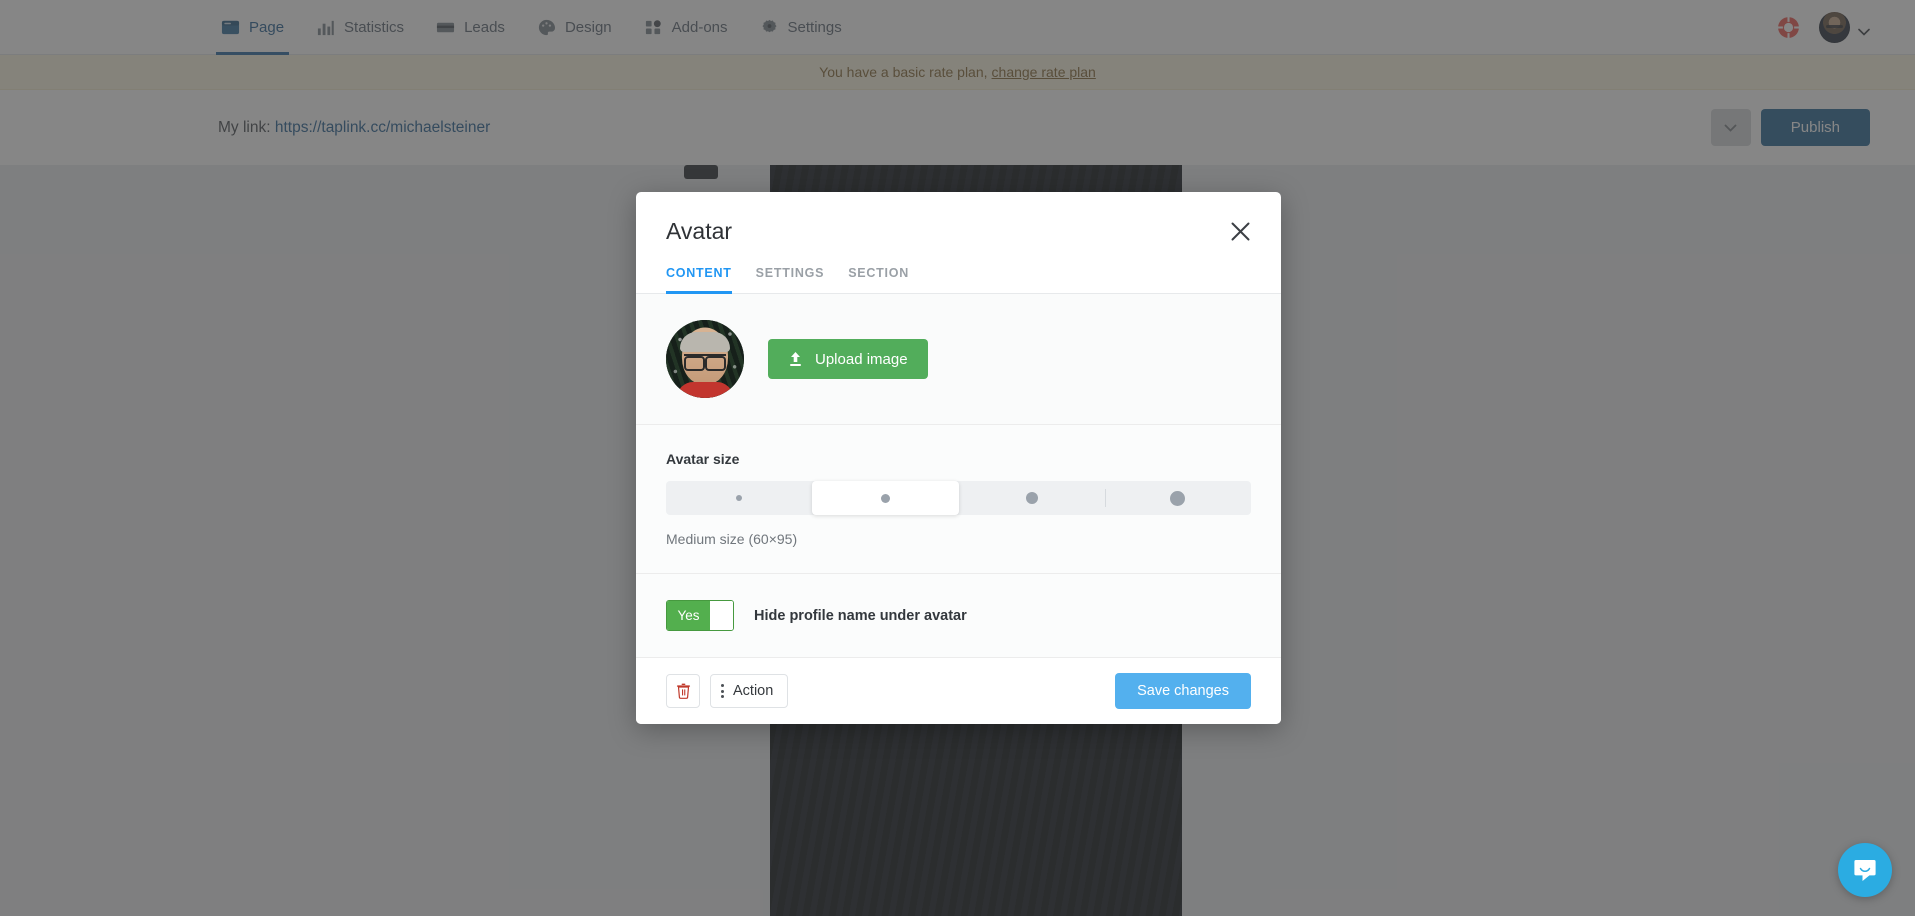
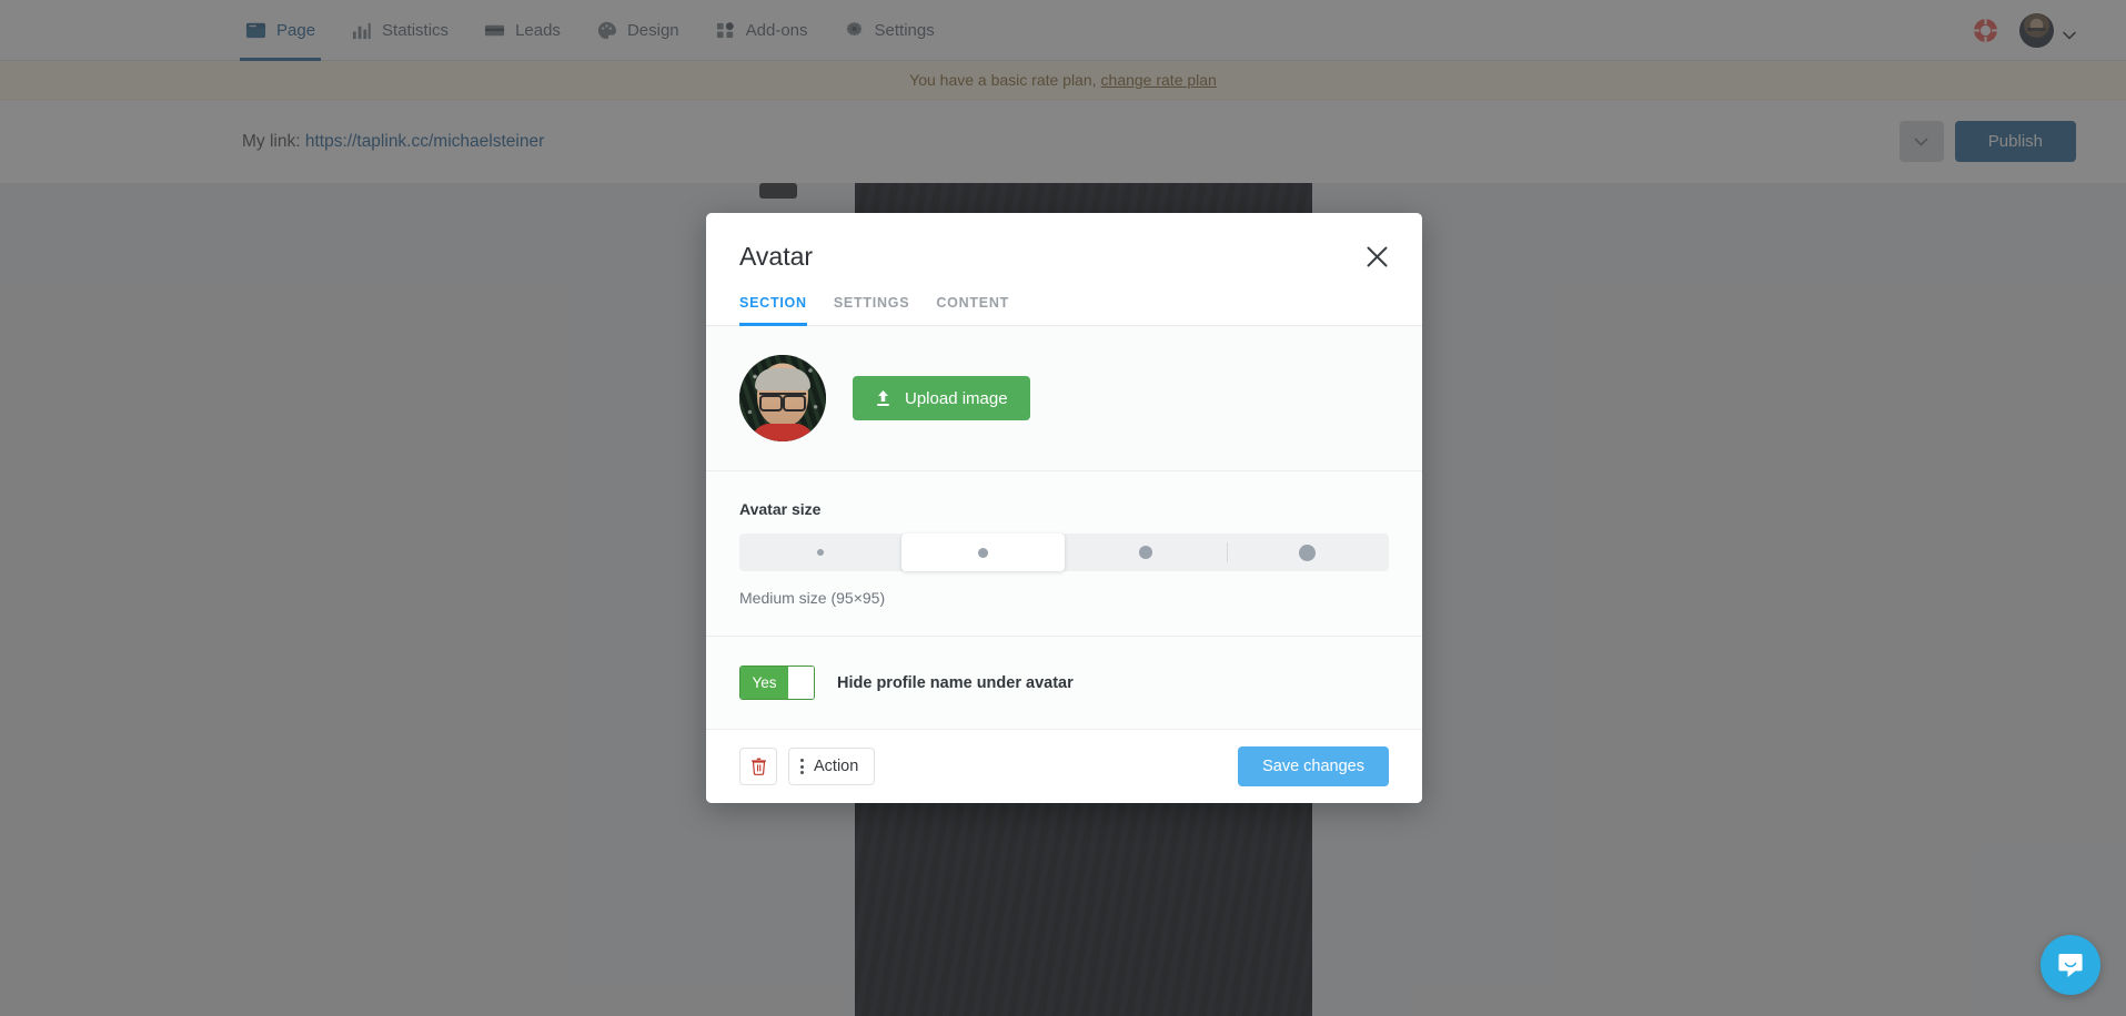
  Page
  Statistics
  Leads
  Design
  Add-ons
  Settings
  You have a basic rate plan,
  change rate plan
  My link: https://taplink.cc/michaelsteiner
  Publish
  Avatar
- CONTENT
+ SECTION
  SETTINGS
- SECTION
+ CONTENT
  Upload image
  Avatar size
- Medium size (60×95)
+ Medium size (95×95)
  Yes
  Hide profile name under avatar
  Action
  Save changes
